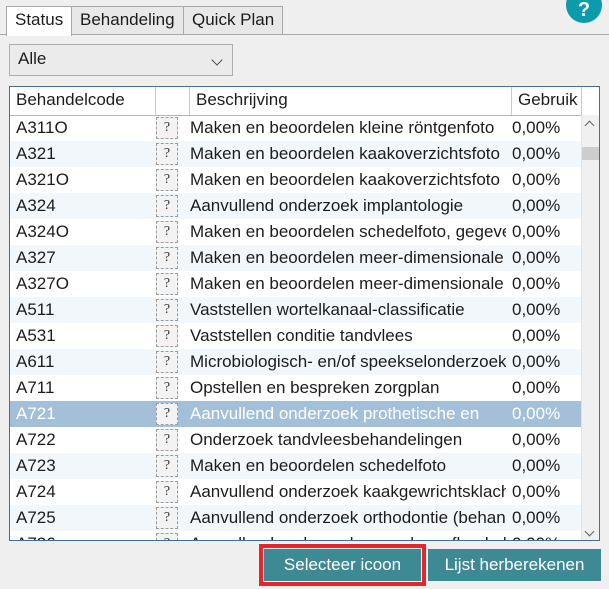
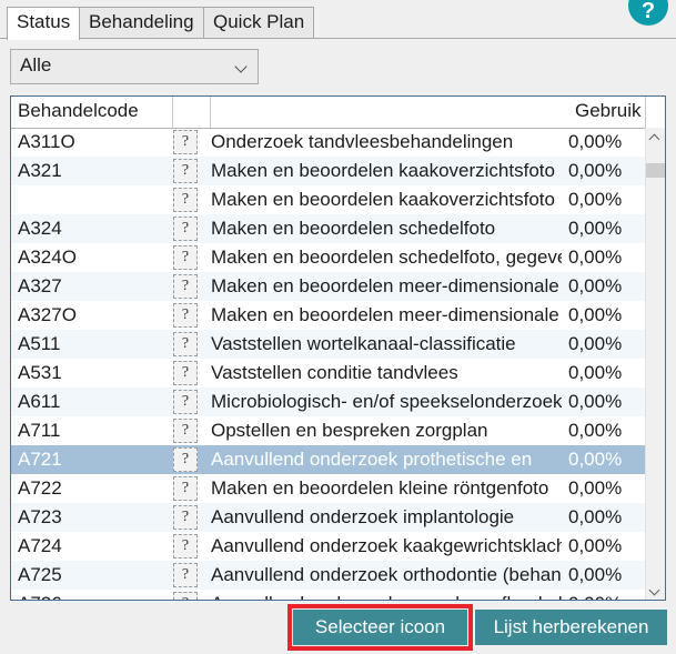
  ?
  Status
  Behandeling
  Quick Plan
  Alle
  Behandelcode
- Beschrijving
  Gebruik
  A311O
  ?
- Maken en beoordelen kleine röntgenfoto
+ Onderzoek tandvleesbehandelingen
  0,00%
  A321
  ?
  Maken en beoordelen kaakoverzichtsfoto
  0,00%
- A321O
  ?
  Maken en beoordelen kaakoverzichtsfoto
  0,00%
  A324
  ?
- Aanvullend onderzoek implantologie
+ Maken en beoordelen schedelfoto
  0,00%
  A324O
  ?
  Maken en beoordelen schedelfoto, gegev
  0,00%
  A327
  ?
  Maken en beoordelen meer-dimensionale
  0,00%
  A327O
  ?
  Maken en beoordelen meer-dimensionale
  0,00%
  A511
  ?
  Vaststellen wortelkanaal-classificatie
  0,00%
  A531
  ?
  Vaststellen conditie tandvlees
  0,00%
  A611
  ?
  Microbiologisch- en/of speekselonderzoek
  0,00%
  A711
  ?
  Opstellen en bespreken zorgplan
  0,00%
  A721
  ?
  Aanvullend onderzoek prothetische en
  0,00%
  A722
  ?
- Onderzoek tandvleesbehandelingen
+ Maken en beoordelen kleine röntgenfoto
  0,00%
  A723
  ?
- Maken en beoordelen schedelfoto
+ Aanvullend onderzoek implantologie
  0,00%
  A724
  ?
  Aanvullend onderzoek kaakgewrichtsklach
  0,00%
  A725
  ?
  Aanvullend onderzoek orthodontie (behan
  0,00%
  Selecteer icoon
  Lijst herberekenen
